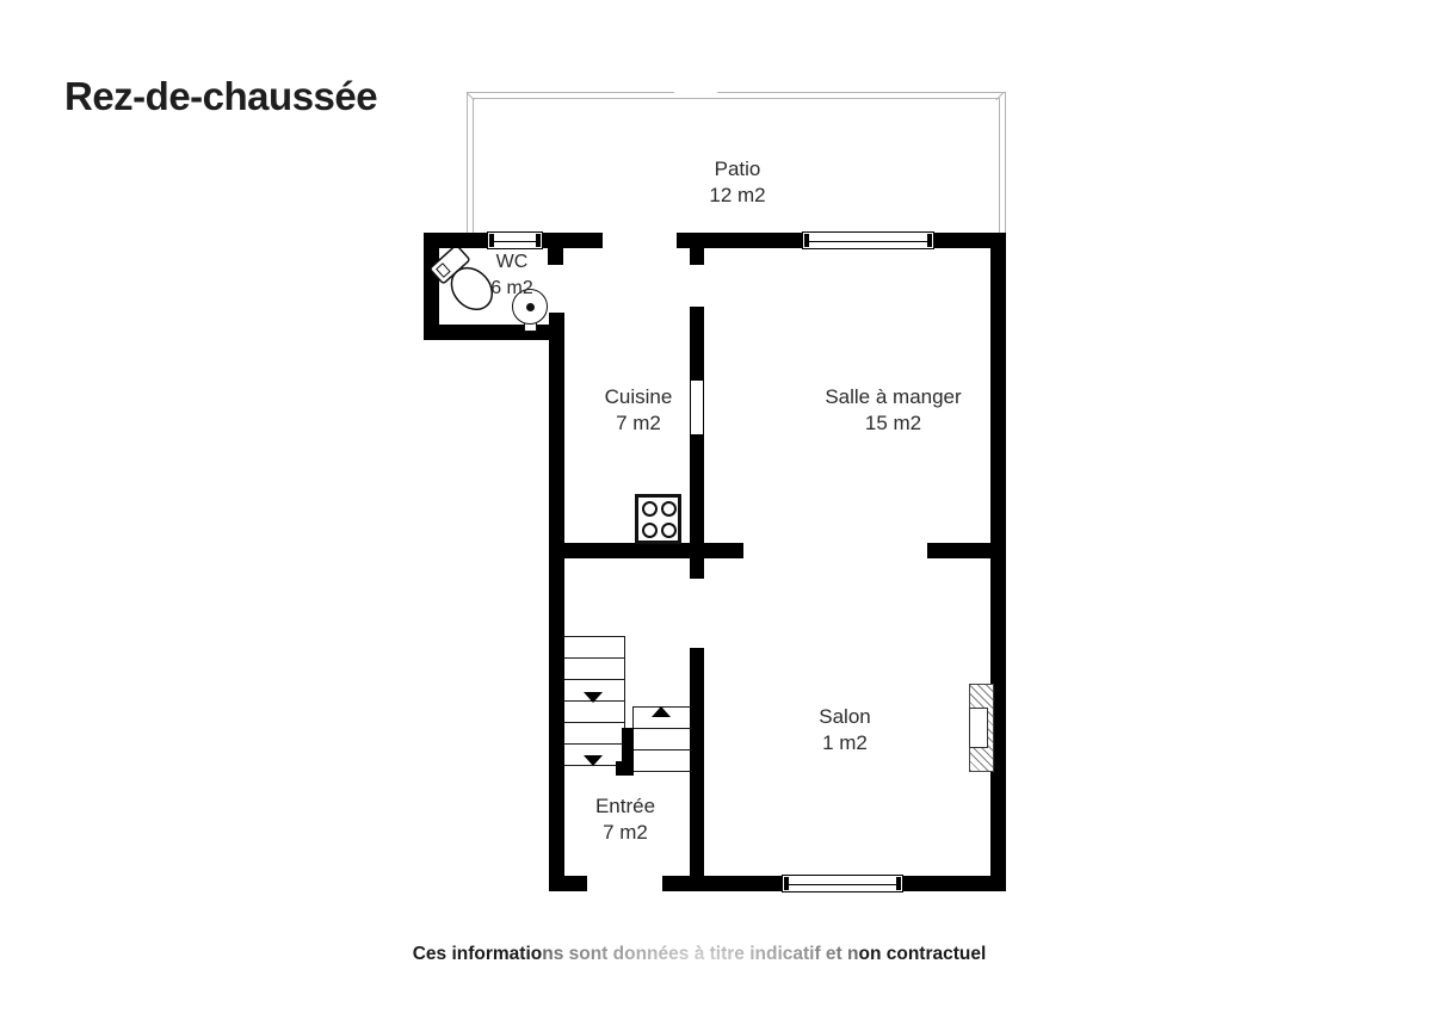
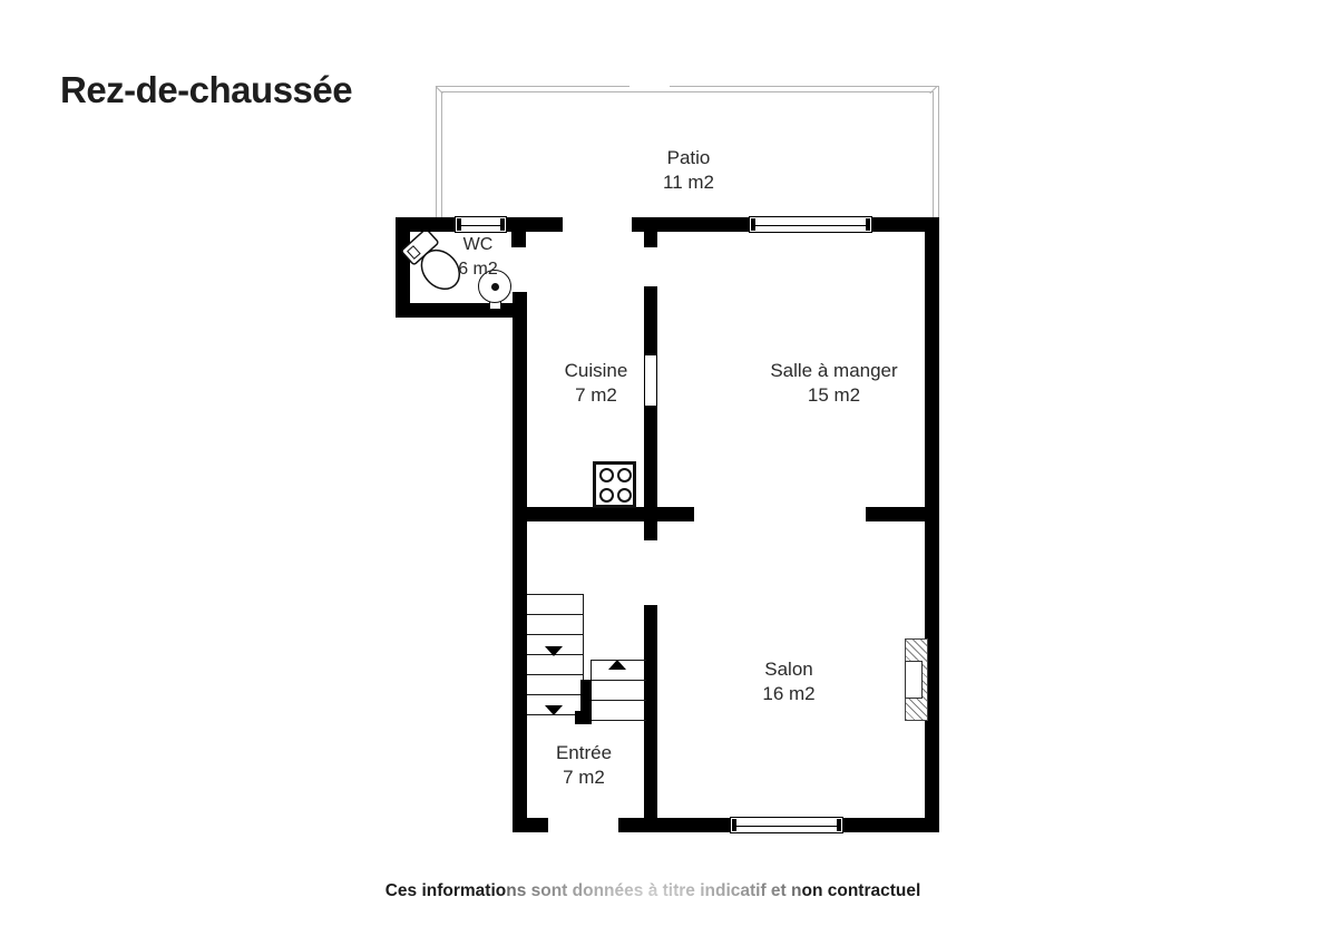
  Rez-de-chaussée
  Patio
- 12 m2
+ 11 m2
  WC
  6 m2
  Cuisine
  7 m2
  Salle à manger
  15 m2
  Salon
- 1 m2
+ 16 m2
  Entrée
  7 m2
